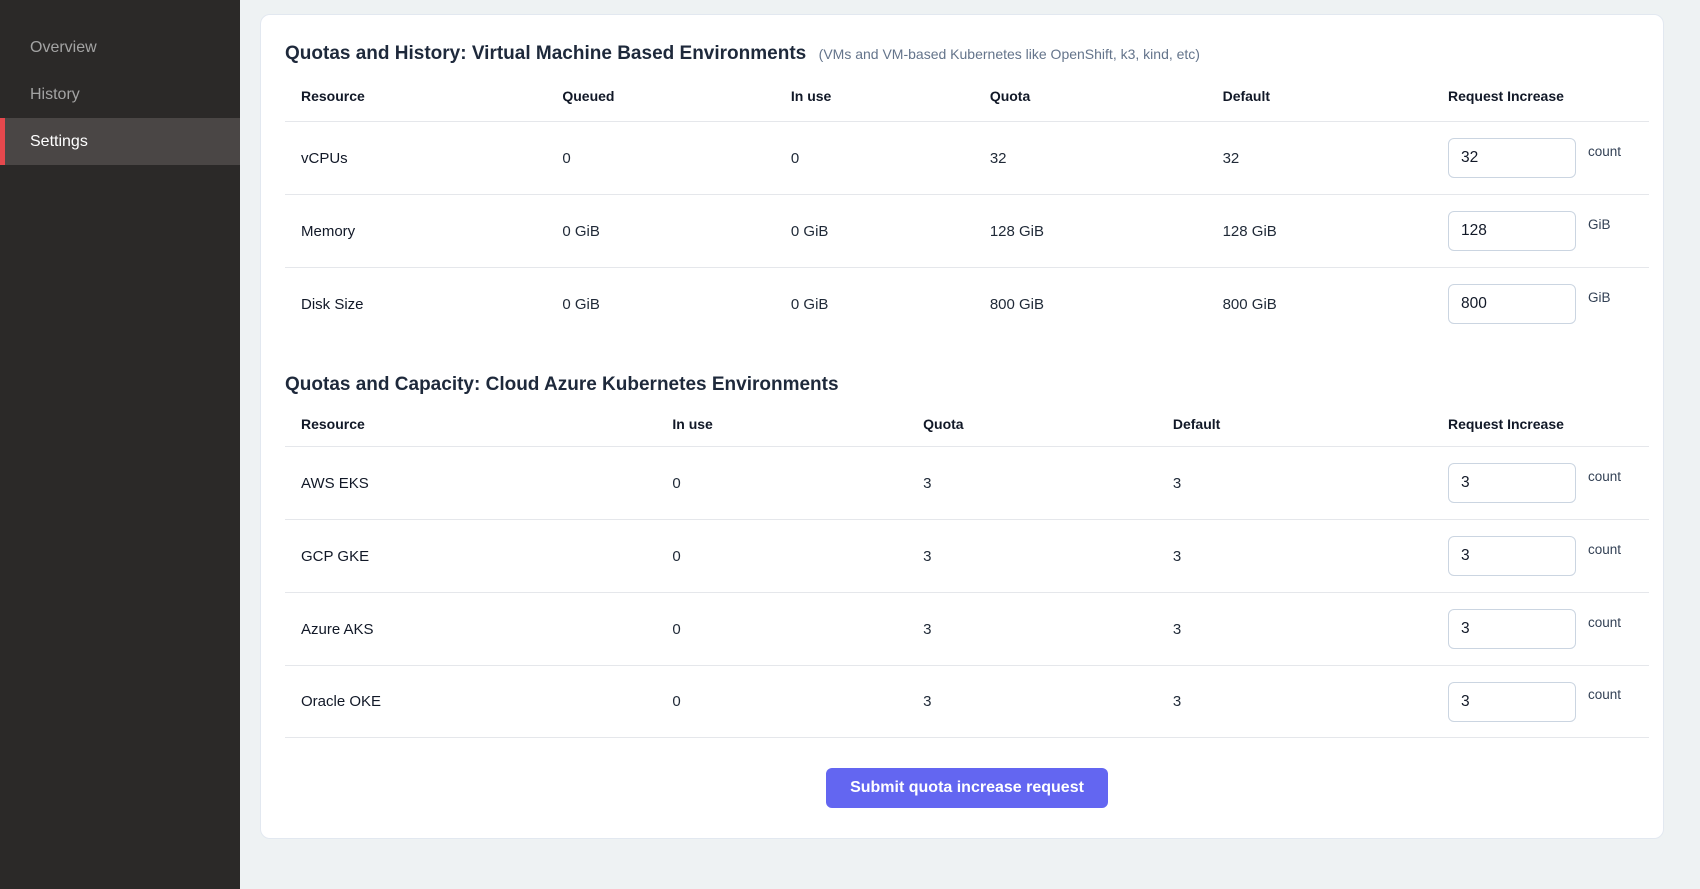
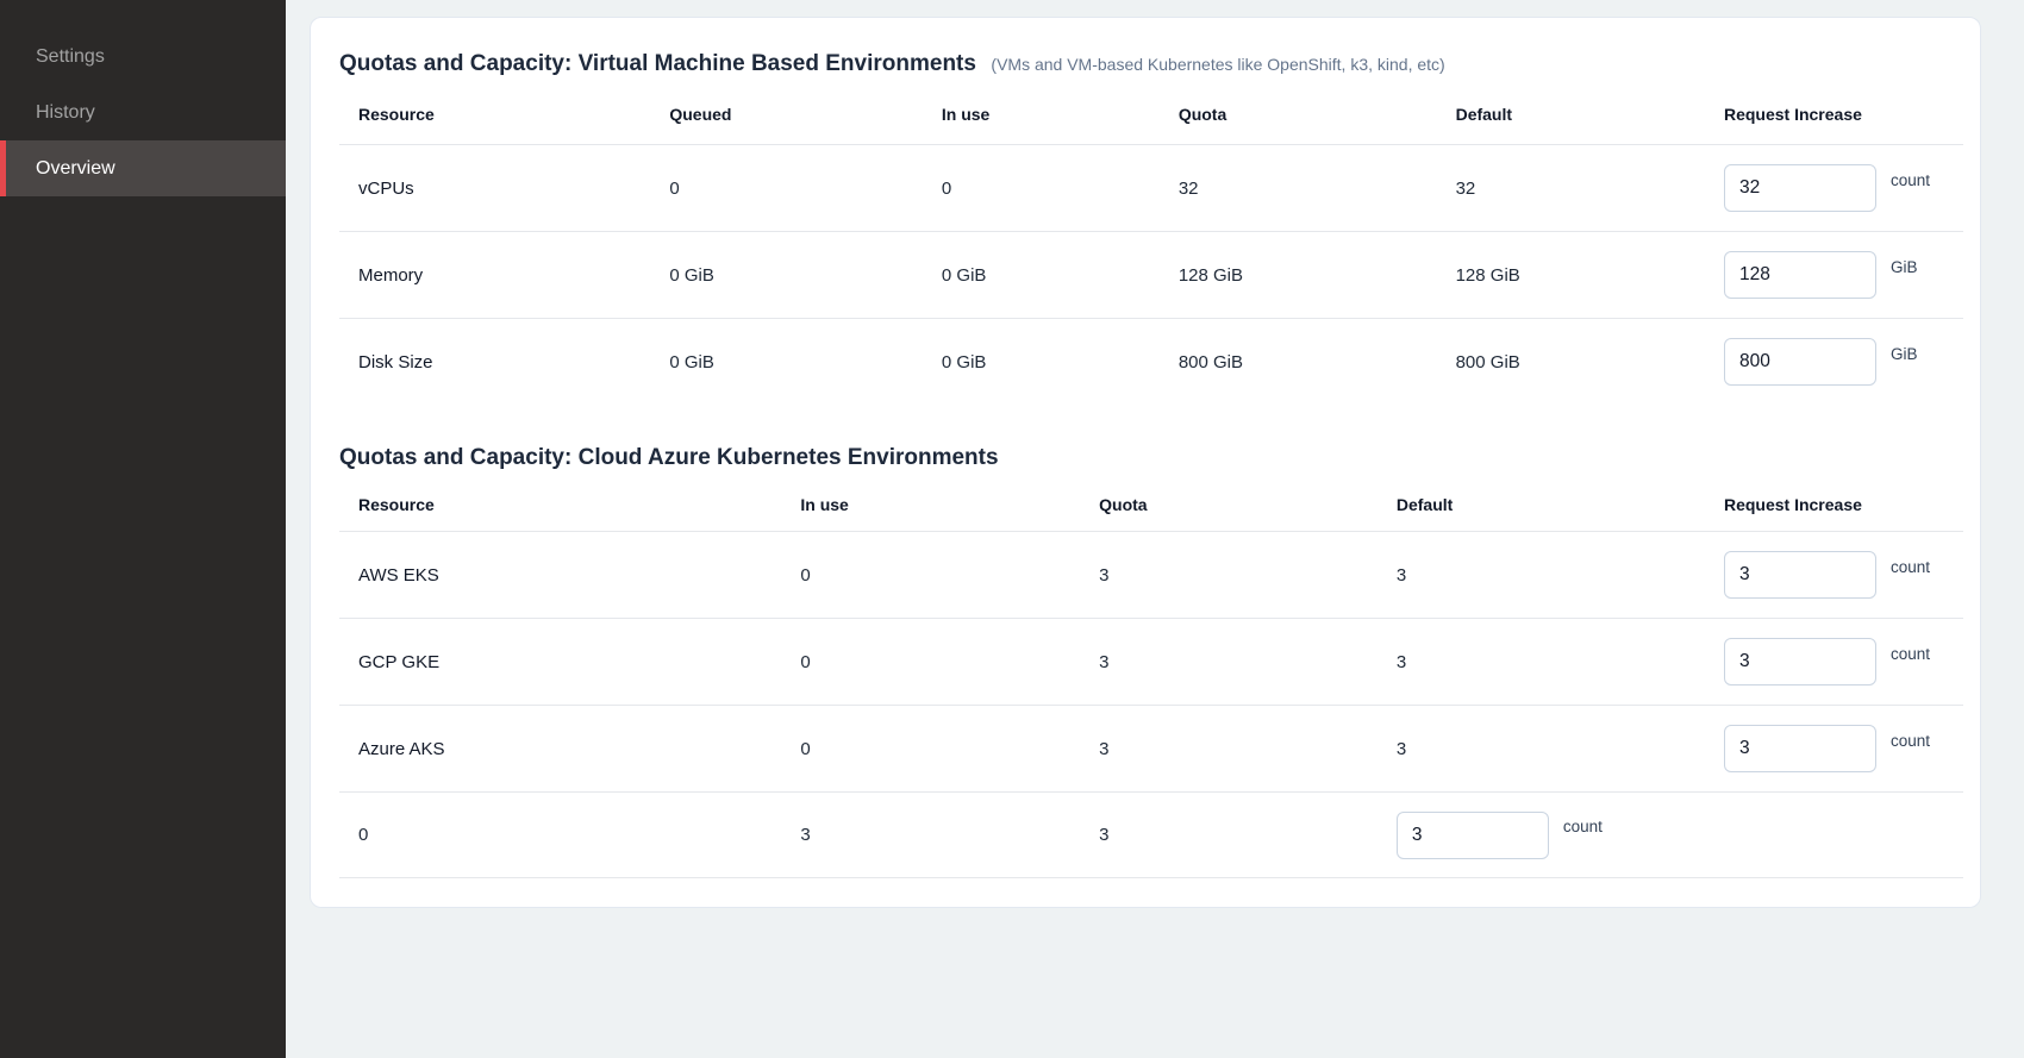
- Overview
+ Settings
  History
- Settings
+ Overview
- Quotas and History: Virtual Machine Based Environments (VMs and VM-based Kubernetes like OpenShift, k3, kind, etc)
+ Quotas and Capacity: Virtual Machine Based Environments (VMs and VM-based Kubernetes like OpenShift, k3, kind, etc)
  Resource
  Queued
  In use
  Quota
  Default
  Request Increase
  vCPUs
  0
  0
  32
  32
  32
  count
  Memory
  0 GiB
  0 GiB
  128 GiB
  128 GiB
  128
  GiB
  Disk Size
  0 GiB
  0 GiB
  800 GiB
  800 GiB
  800
  GiB
  Quotas and Capacity: Cloud Azure Kubernetes Environments
  Resource
  In use
  Quota
  Default
  Request Increase
  AWS EKS
  0
  3
  3
  3
  count
  GCP GKE
  0
  3
  3
  3
  count
  Azure AKS
  0
  3
  3
  3
  count
- Oracle OKE
  0
  3
  3
  3
  count
- Submit quota increase request
